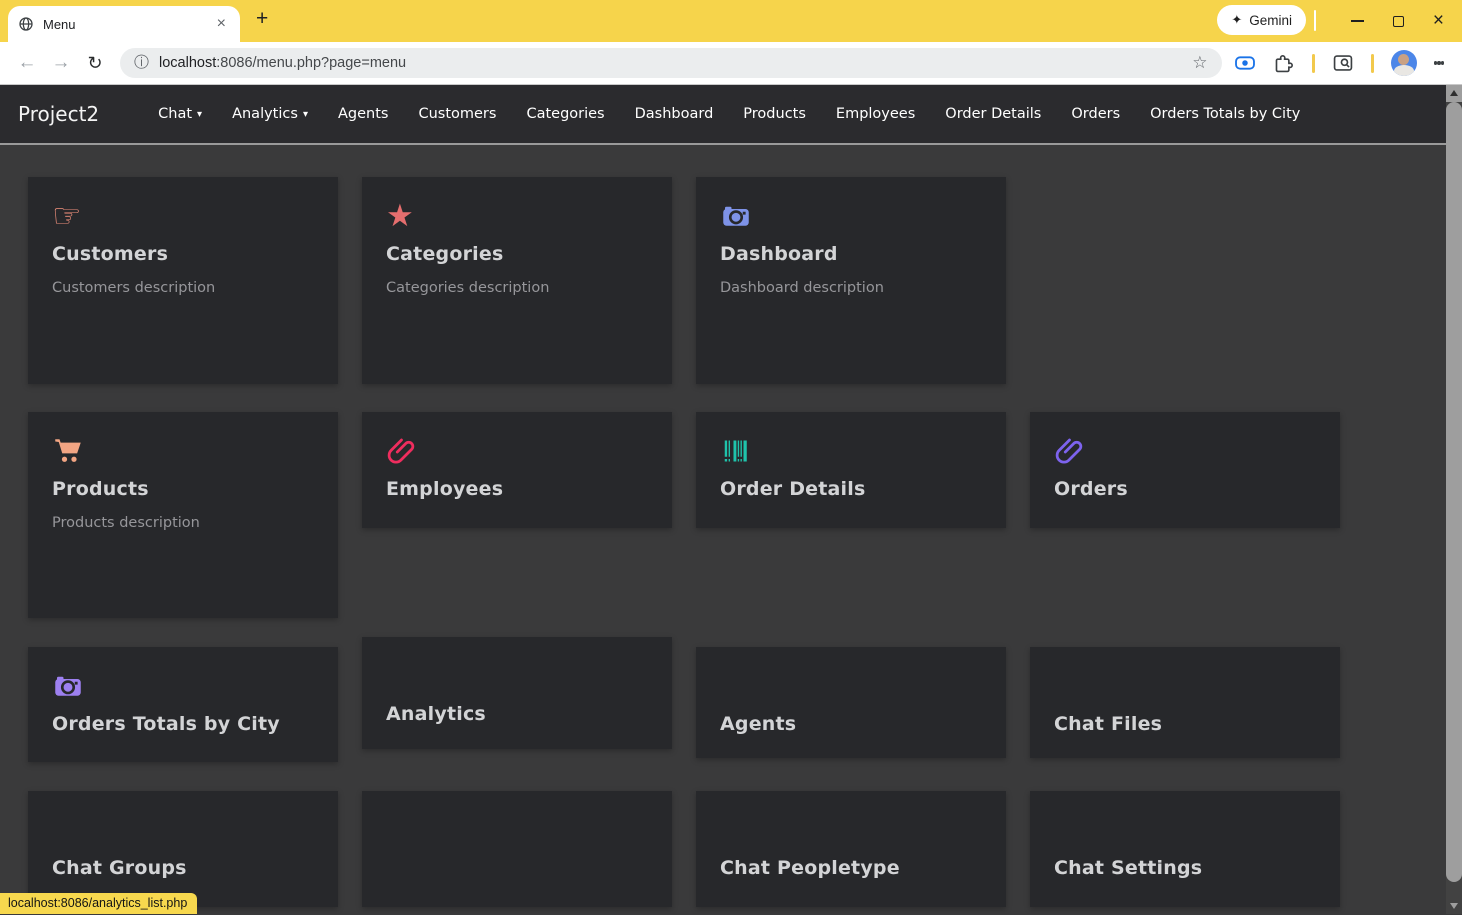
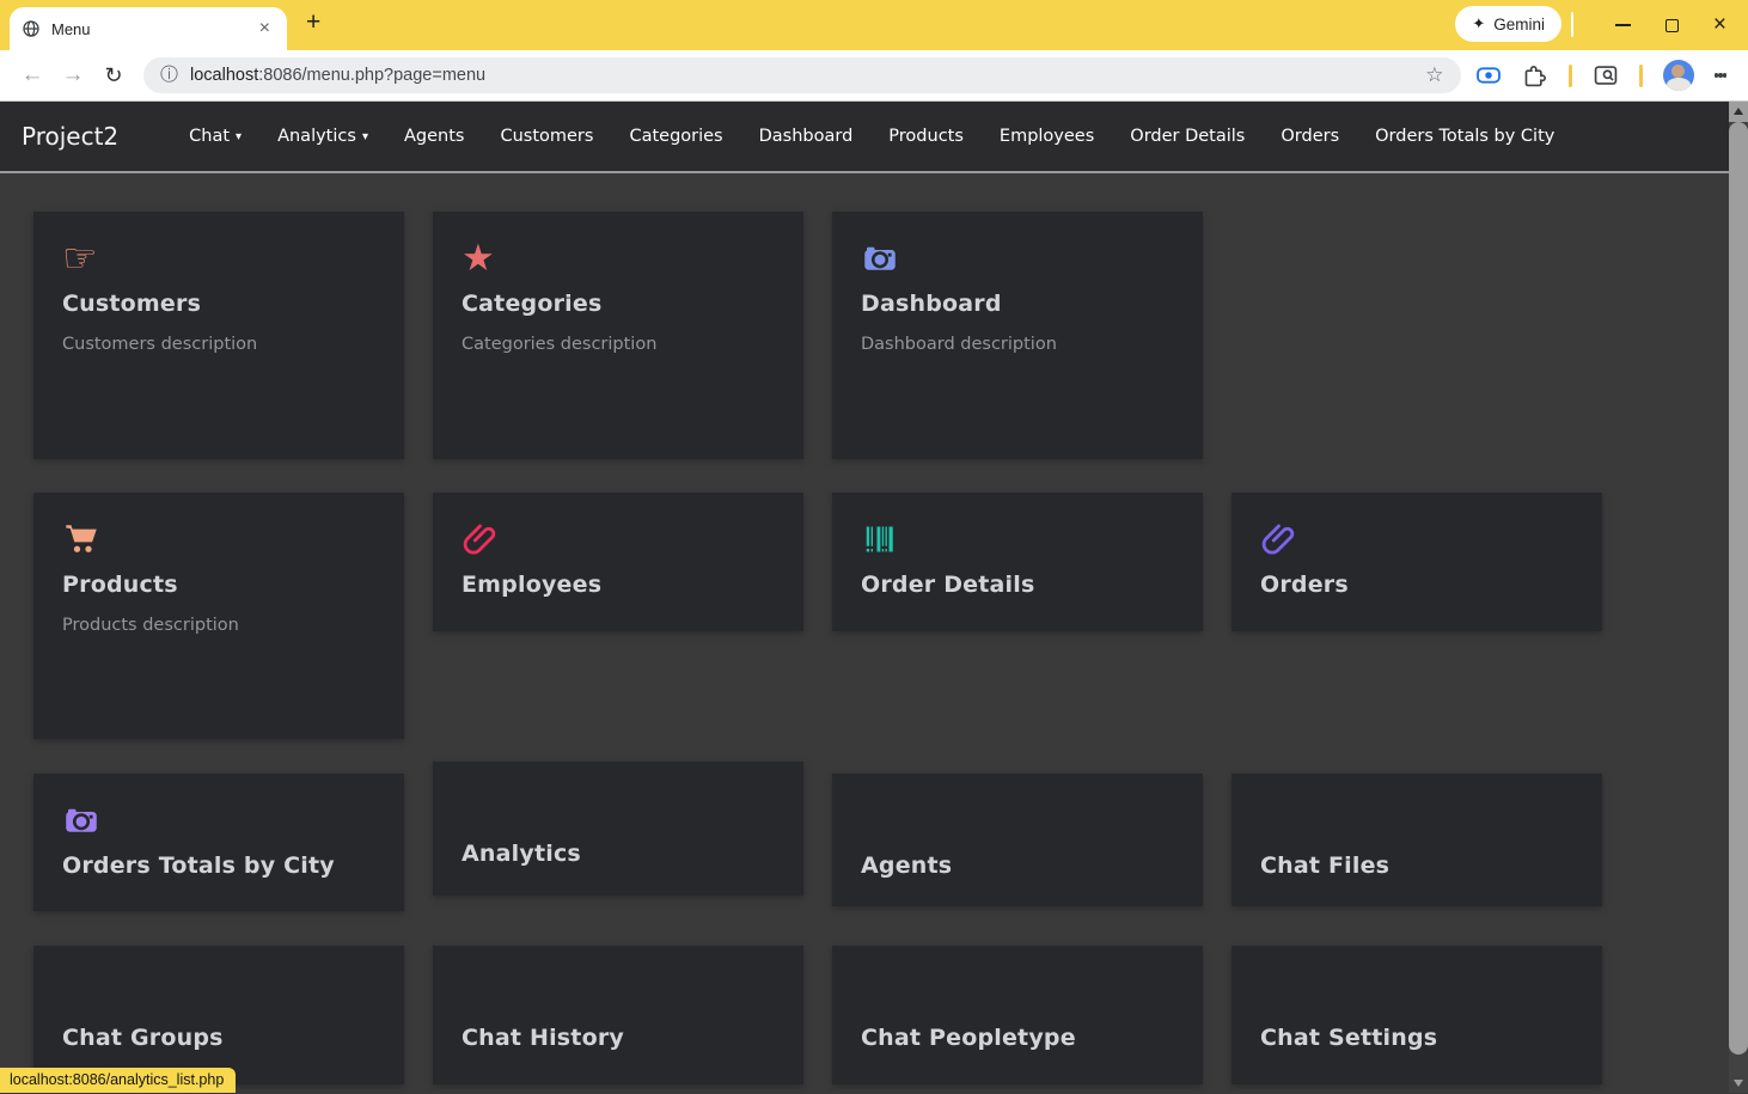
  Menu
  ×
  +
  ✦
  Gemini
  ×
  ←
  →
  ↻
  ⓘ
  localhost:8086/menu.php?page=menu
  ☆
  Project2
  Chat ▾
  Analytics ▾
  Agents
  Customers
  Categories
  Dashboard
  Products
  Employees
  Order Details
  Orders
  Orders Totals by City
  ☞
  Customers
  Customers description
  ★
  Categories
  Categories description
  Dashboard
  Dashboard description
  Products
  Products description
  Employees
  Order Details
  Orders
  Orders Totals by City
  Analytics
  Agents
  Chat Files
  Chat Groups
+ Chat History
  Chat Peopletype
  Chat Settings
  localhost:8086/analytics_list.php
